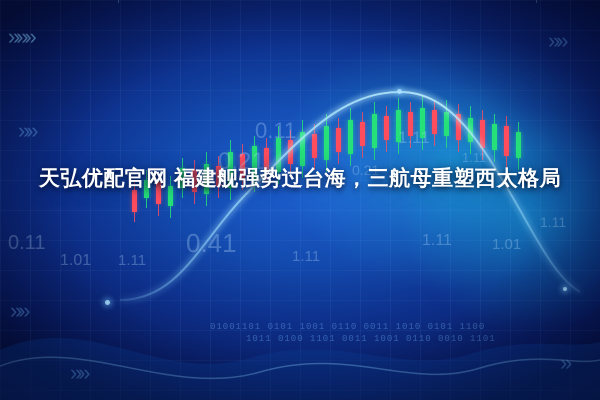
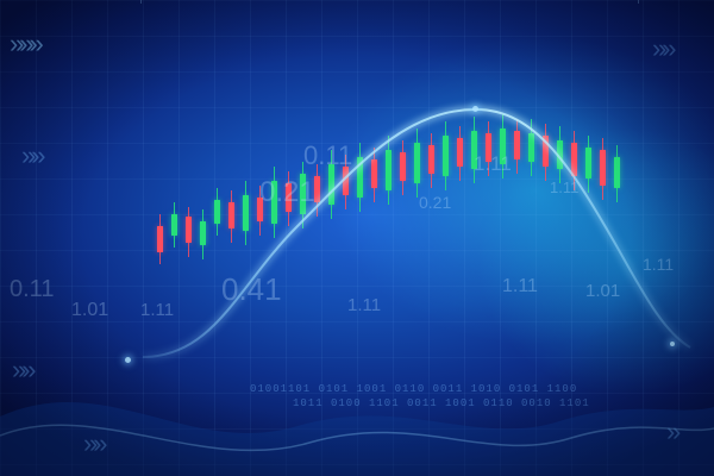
- 天弘优配官网 福建舰强势过台海，三航母重塑西太格局
